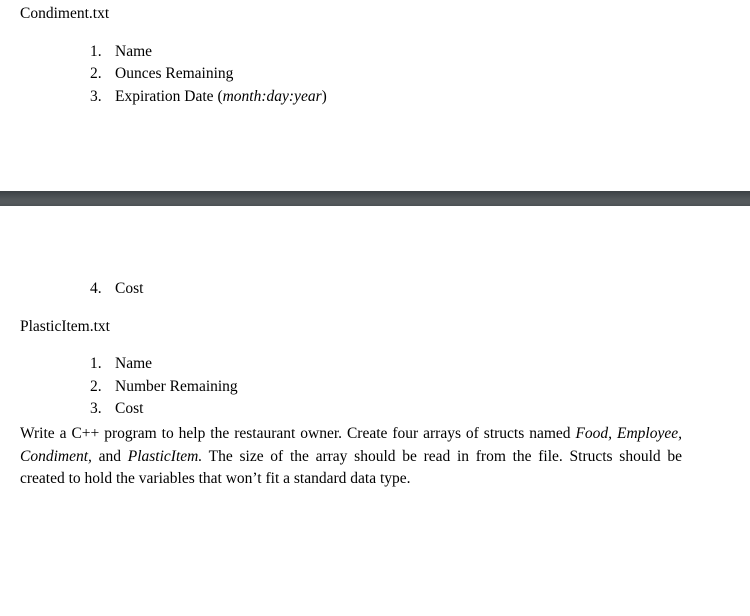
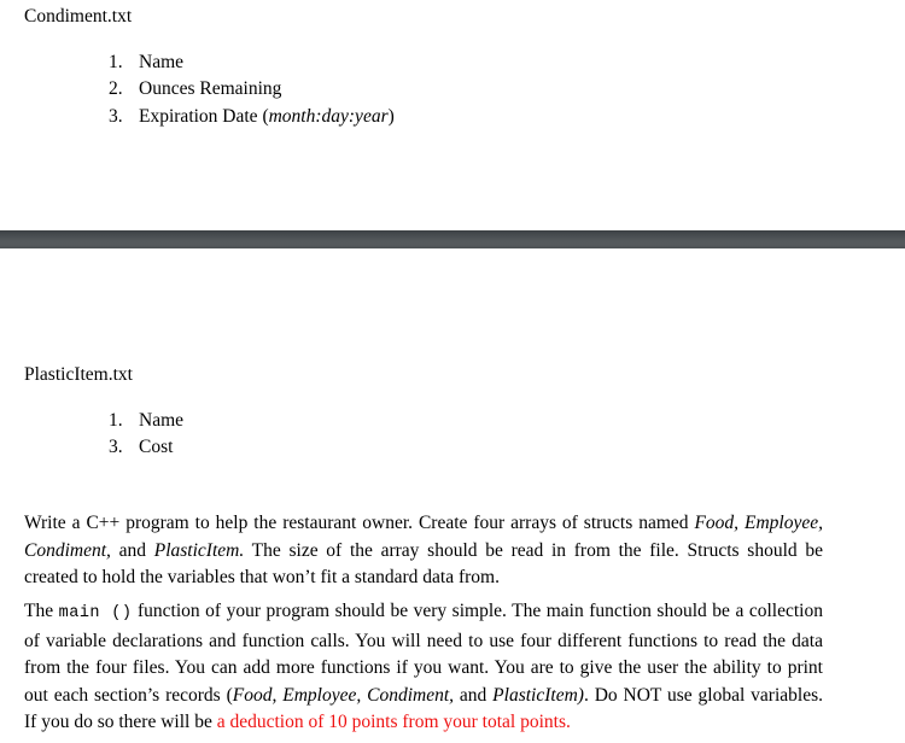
  Condiment.txt
  1. Name
  2. Ounces Remaining
  3. Expiration Date (month:day:year)
- 4. Cost
  PlasticItem.txt
  1. Name
- 2. Number Remaining
  3. Cost
- Write a C++ program to help the restaurant owner. Create four arrays of structs named Food, Employee, Condiment, and PlasticItem. The size of the array should be read in from the file. Structs should be created to hold the variables that won’t fit a standard data type.
+ Write a C++ program to help the restaurant owner. Create four arrays of structs named Food, Employee, Condiment, and PlasticItem. The size of the array should be read in from the file. Structs should be created to hold the variables that won’t fit a standard data from.
+ The main () function of your program should be very simple. The main function should be a collection of variable declarations and function calls. You will need to use four different functions to read the data from the four files. You can add more functions if you want. You are to give the user the ability to print out each section’s records (Food, Employee, Condiment, and PlasticItem). Do NOT use global variables. If you do so there will be a deduction of 10 points from your total points.
